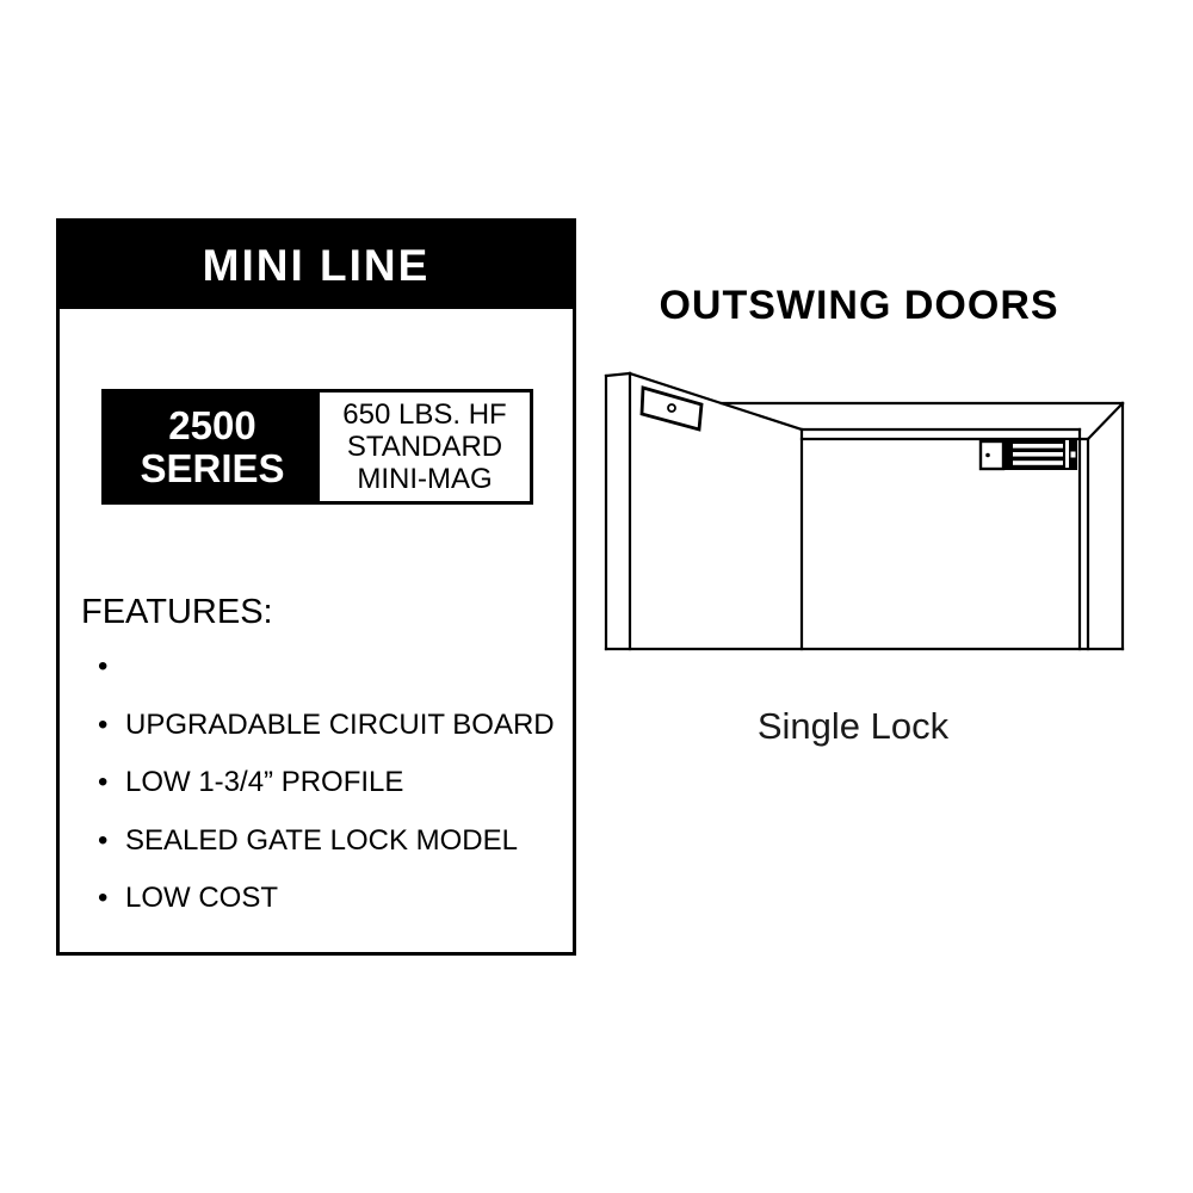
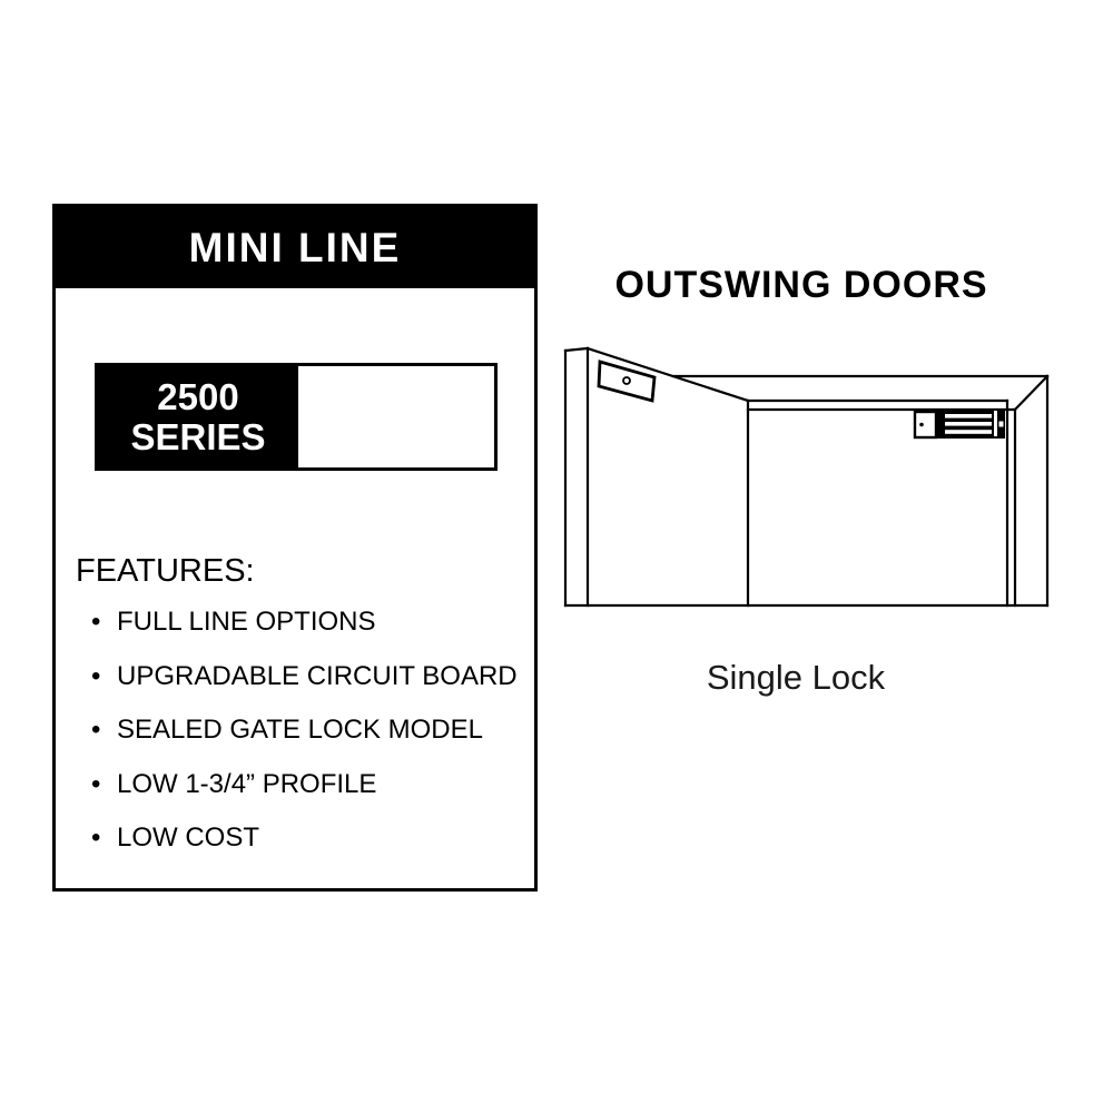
  MINI LINE
  2500
  SERIES
- 650 LBS. HF
- STANDARD
- MINI-MAG
  FEATURES:
  •
+ FULL LINE OPTIONS
  •
  UPGRADABLE CIRCUIT BOARD
  •
- LOW 1-3/4” PROFILE
+ SEALED GATE LOCK MODEL
  •
- SEALED GATE LOCK MODEL
+ LOW 1-3/4” PROFILE
  •
  LOW COST
  OUTSWING DOORS
  Single Lock
